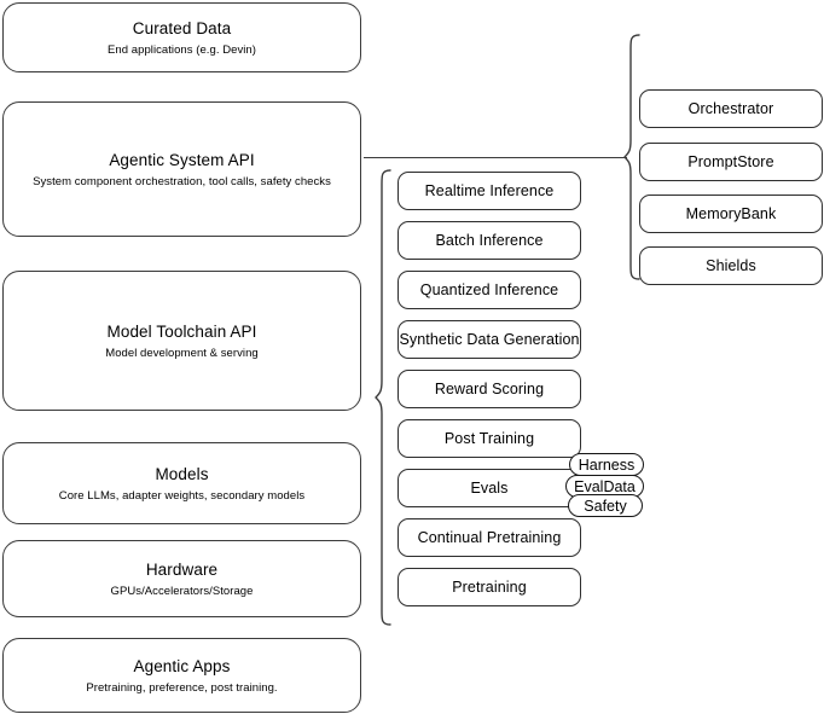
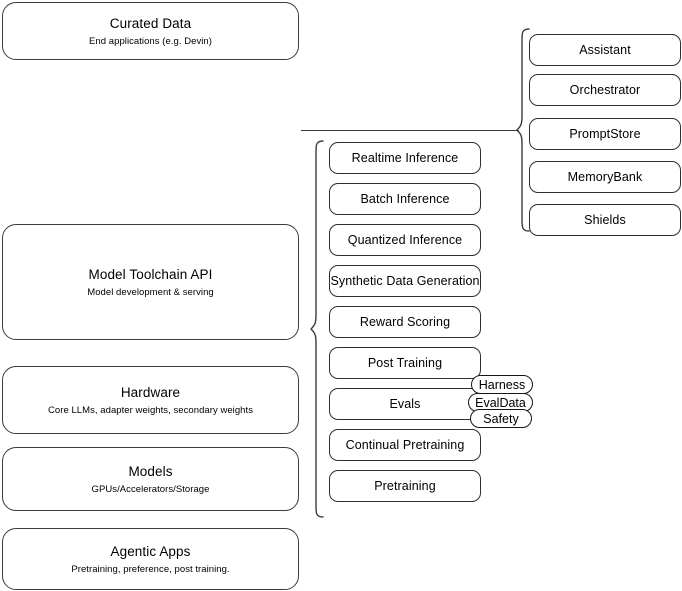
  Curated Data
  End applications (e.g. Devin)
- Agentic System API
- System component orchestration, tool calls, safety checks
  Model Toolchain API
  Model development & serving
- Models
+ Hardware
- Core LLMs, adapter weights, secondary models
+ Core LLMs, adapter weights, secondary weights
- Hardware
+ Models
  GPUs/Accelerators/Storage
  Agentic Apps
  Pretraining, preference, post training.
  Realtime Inference
  Batch Inference
  Quantized Inference
  Synthetic Data Generation
  Reward Scoring
  Post Training
  Evals
  Continual Pretraining
  Pretraining
  Harness
  EvalData
  Safety
+ Assistant
  Orchestrator
  PromptStore
  MemoryBank
  Shields
